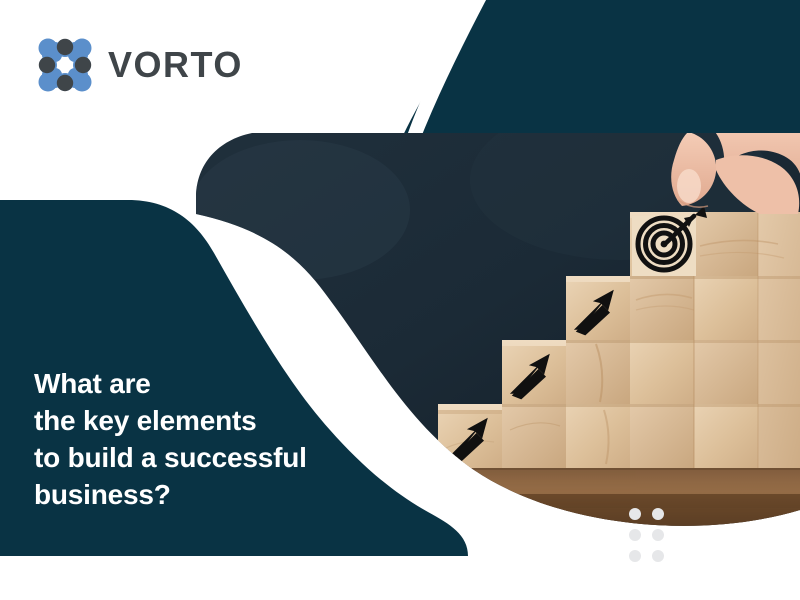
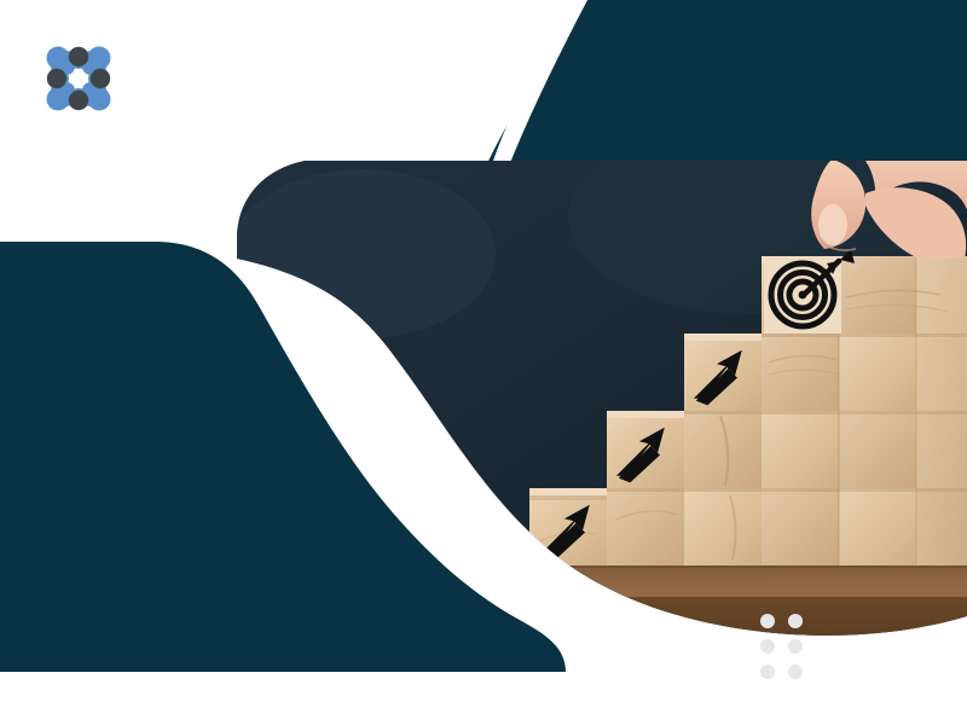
- VORTO
- What are
- the key elements
- to build a successful
- business?
